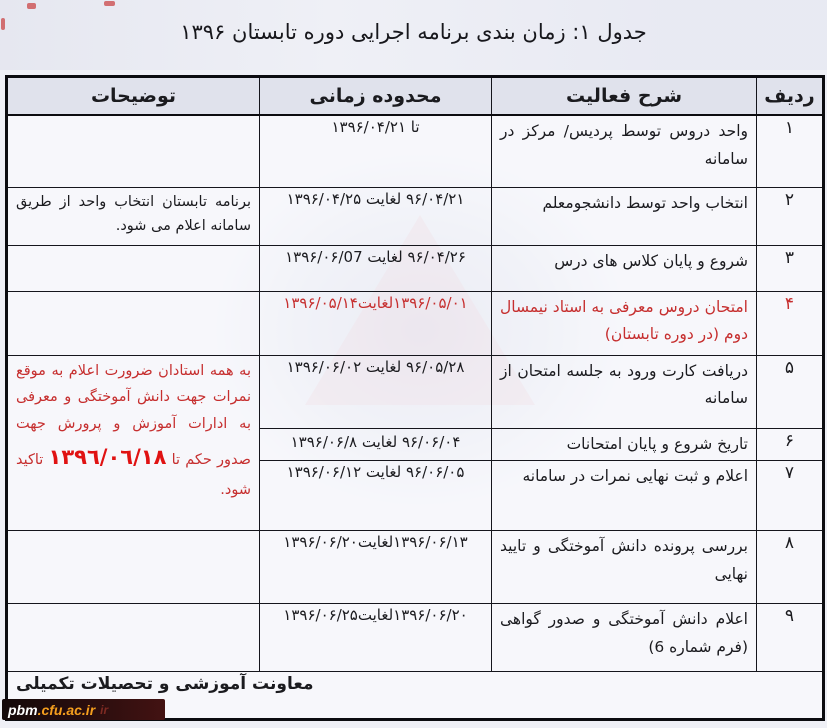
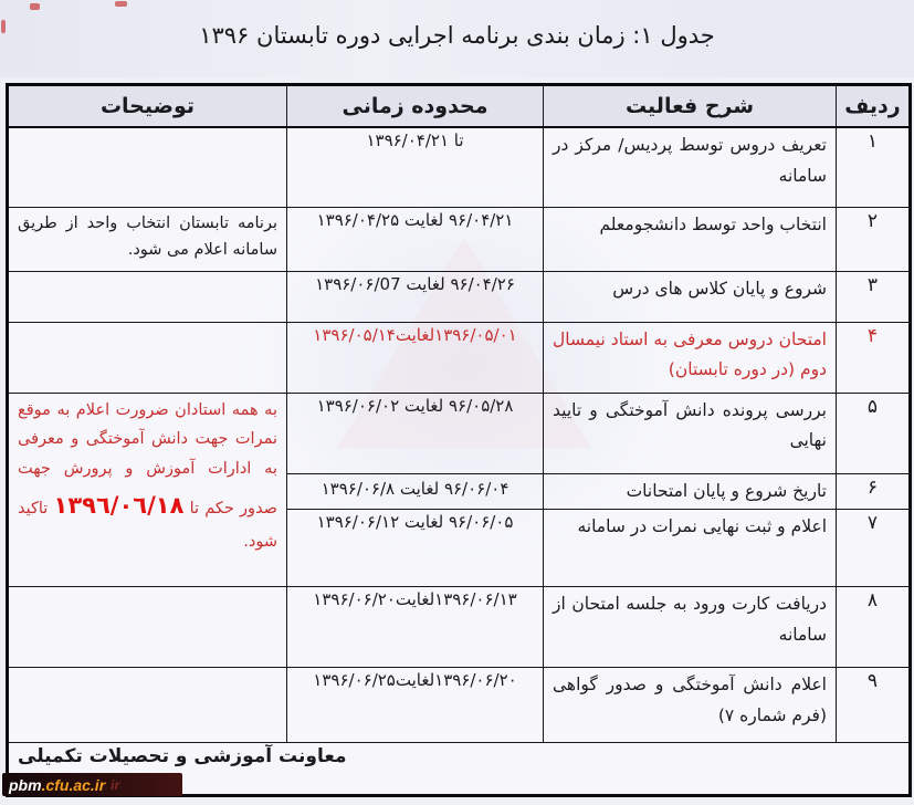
  جدول ۱: زمان بندی برنامه اجرایی دوره تابستان ۱۳۹۶
  ردیف	شرح فعالیت	محدوده زمانی	توضیحات
- ۱	واحد دروس توسط پردیس/ مرکز در سامانه	تا ۱۳۹۶/۰۴/۲۱
+ ۱	تعریف دروس توسط پردیس/ مرکز در سامانه	تا ۱۳۹۶/۰۴/۲۱
  ۲	انتخاب واحد توسط دانشجومعلم	۹۶/۰۴/۲۱ لغایت ۱۳۹۶/۰۴/۲۵	برنامه تابستان انتخاب واحد از طریق سامانه اعلام می شود.
  ۳	شروع و پایان کلاس های درس	۹۶/۰۴/۲۶ لغایت ۱۳۹۶/۰۶/07
  ۴	امتحان دروس معرفی به استاد نیمسال دوم (در دوره تابستان)	۱۳۹۶/۰۵/۰۱لغایت۱۳۹۶/۰۵/۱۴
- ۵	دریافت کارت ورود به جلسه امتحان از سامانه	۹۶/۰۵/۲۸ لغایت ۱۳۹۶/۰۶/۰۲	به همه استادان ضرورت اعلام به موقع نمرات جهت دانش آموختگی و معرفی به ادارات آموزش و پرورش جهت صدور حکم تا ۱۳۹٦/۰٦/۱۸ تاکید شود.
+ ۵	بررسی پرونده دانش آموختگی و تایید نهایی	۹۶/۰۵/۲۸ لغایت ۱۳۹۶/۰۶/۰۲	به همه استادان ضرورت اعلام به موقع نمرات جهت دانش آموختگی و معرفی به ادارات آموزش و پرورش جهت صدور حکم تا ۱۳۹٦/۰٦/۱۸ تاکید شود.
  ۶	تاریخ شروع و پایان امتحانات	۹۶/۰۶/۰۴ لغایت ۱۳۹۶/۰۶/۸
  ۷	اعلام و ثبت نهایی نمرات در سامانه	۹۶/۰۶/۰۵ لغایت ۱۳۹۶/۰۶/۱۲
- ۸	بررسی پرونده دانش آموختگی و تایید نهایی	۱۳۹۶/۰۶/۱۳لغایت۱۳۹۶/۰۶/۲۰
+ ۸	دریافت کارت ورود به جلسه امتحان از سامانه	۱۳۹۶/۰۶/۱۳لغایت۱۳۹۶/۰۶/۲۰
- ۹	اعلام دانش آموختگی و صدور گواهی (فرم شماره 6)	۱۳۹۶/۰۶/۲۰لغایت۱۳۹۶/۰۶/۲۵
+ ۹	اعلام دانش آموختگی و صدور گواهی (فرم شماره ۷)	۱۳۹۶/۰۶/۲۰لغایت۱۳۹۶/۰۶/۲۵
  معاونت آموزشی و تحصیلات تکمیلی
  pbm
  .cfu.ac.ir
  ir
